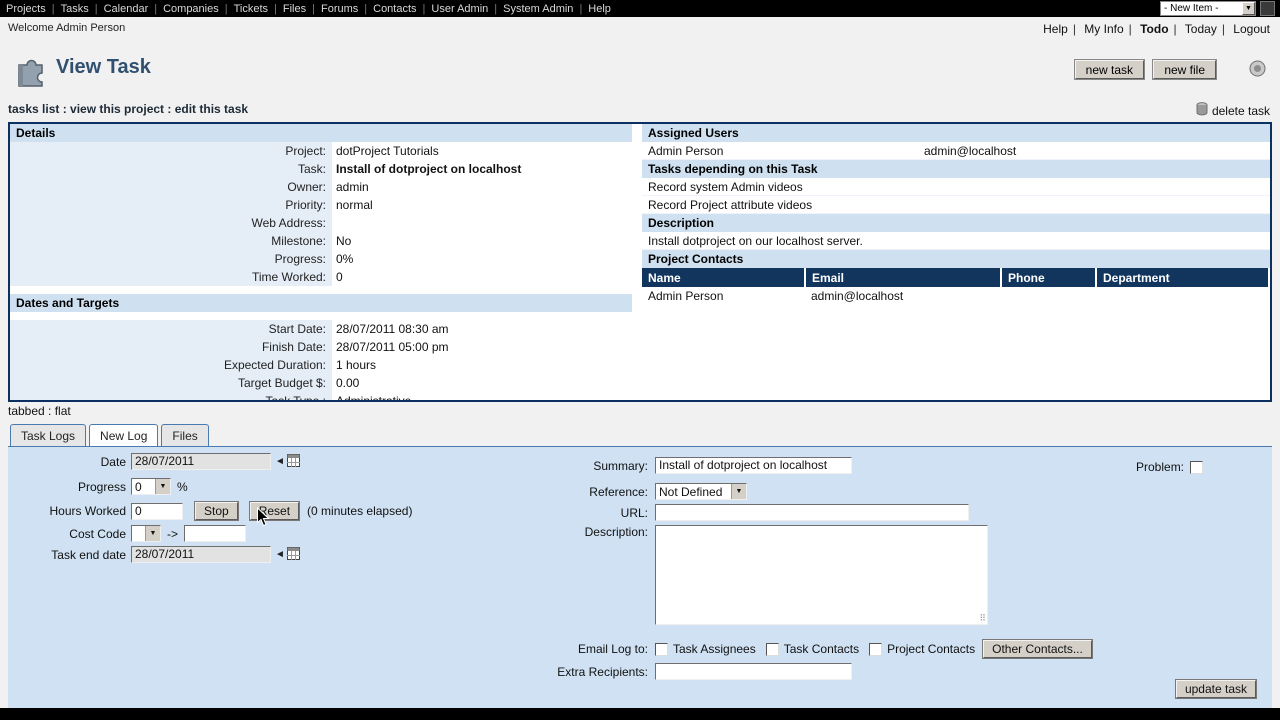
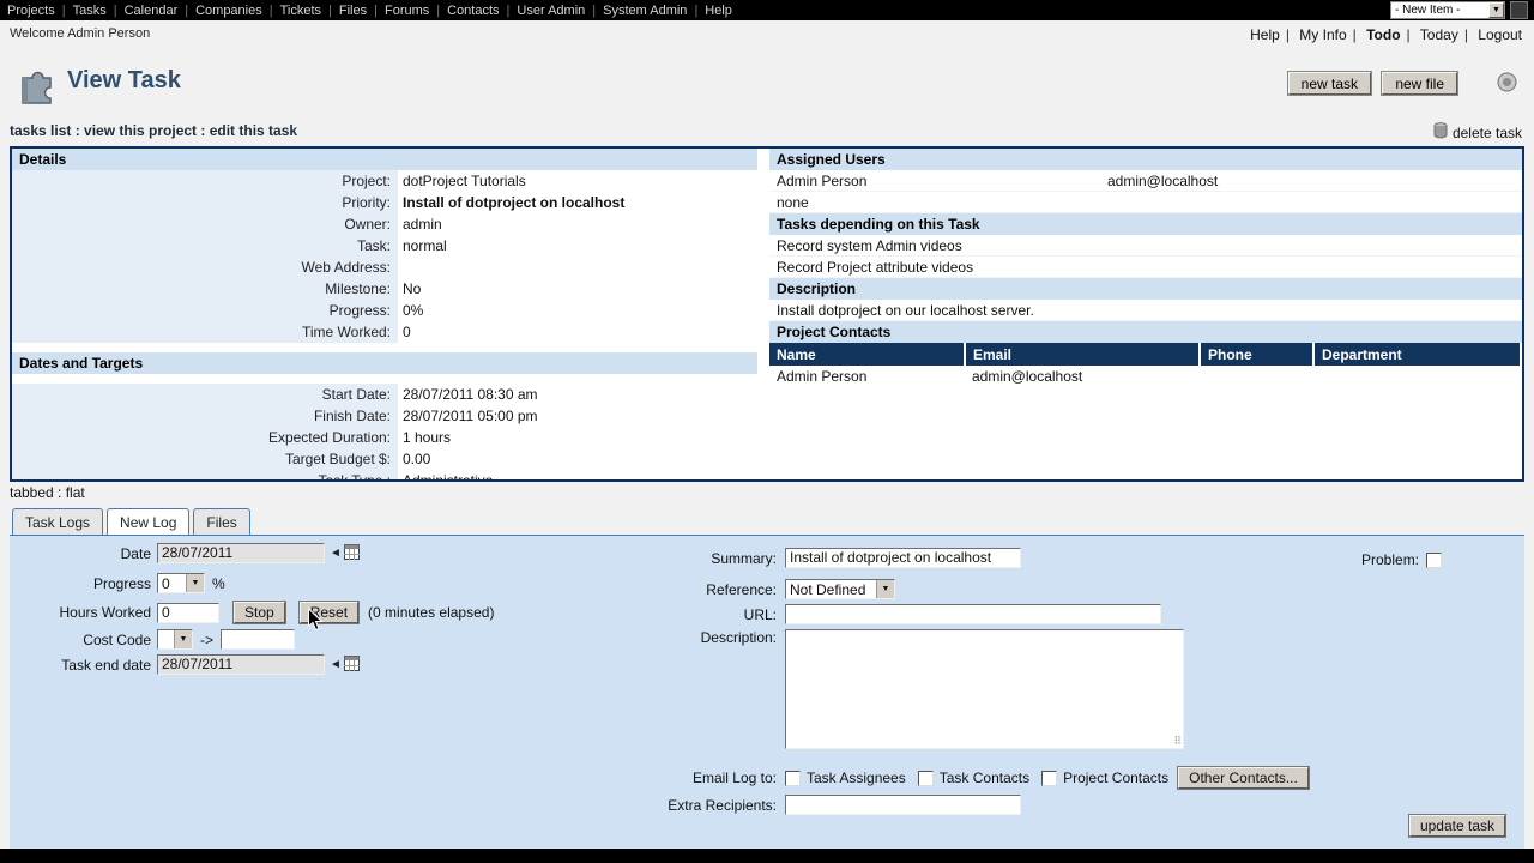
  Projects
  Tasks
  Calendar
  Companies
  Tickets
  Files
  Forums
  Contacts
  User Admin
  System Admin
  Help
  - New Item -
  Welcome Admin Person
  Help My Info Todo Today Logout
  View Task
  new task
  new file
  tasks list : view this project : edit this task
  delete task
  Details
  Project:
  dotProject Tutorials
- Task:
+ Priority:
  Install of dotproject on localhost
  Owner:
  admin
- Priority:
+ Task:
  normal
  Web Address:
  Milestone:
  No
  Progress:
  0%
  Time Worked:
  0
  Dates and Targets
  Start Date:
  28/07/2011 08:30 am
  Finish Date:
  28/07/2011 05:00 pm
  Expected Duration:
  1 hours
  Target Budget $:
  0.00
  Assigned Users
  Admin Person
  admin@localhost
+ none
  Tasks depending on this Task
  Record system Admin videos
  Record Project attribute videos
  Description
  Install dotproject on our localhost server.
  Project Contacts
  Name	Email	Phone	Department
  Admin Person	admin@localhost
  tabbed : flat
  Task Logs
  New Log
  Files
  Date
  28/07/2011
  ◄
  Progress
  0
  %
  Hours Worked
  0
  Stop
  Reset
  (0 minutes elapsed)
  Cost Code
  ->
  Task end date
  28/07/2011
  ◄
  Summary:
  Install of dotproject on localhost
  Reference:
  Not Defined
  URL:
  Description:
  ⠿
  Email Log to:
  Task Assignees
  Task Contacts
  Project Contacts
  Other Contacts...
  Extra Recipients:
  Problem:
  update task
